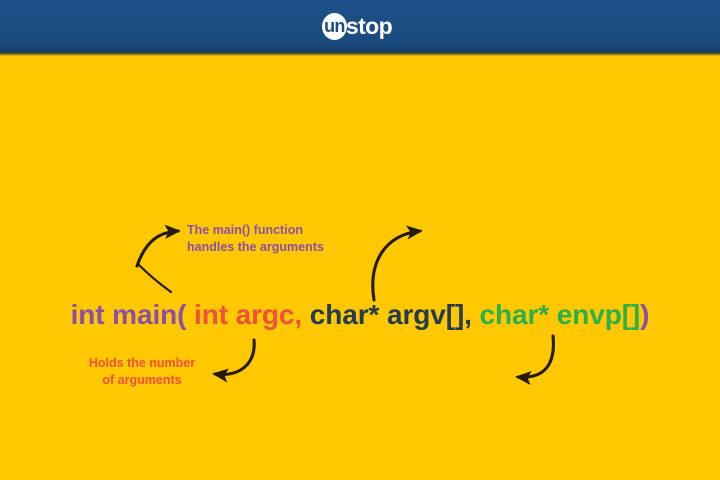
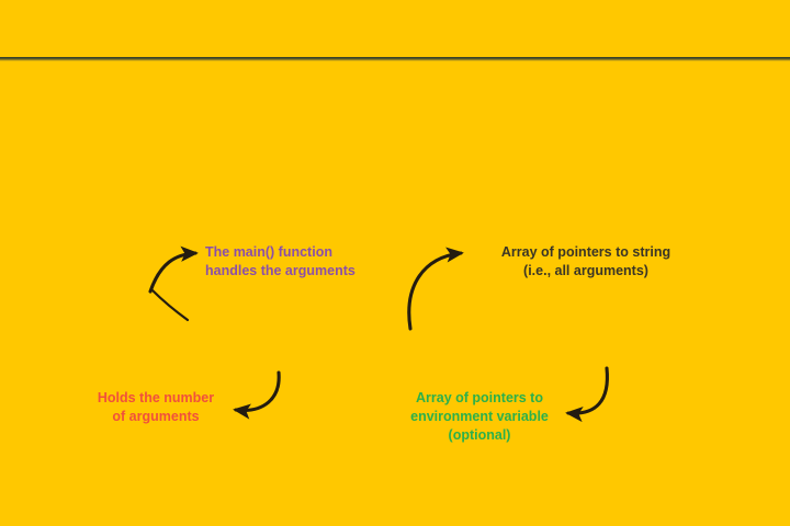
- un
- stop
- int main( int argc, char* argv[], char* envp[])
  The main() function
  handles the arguments
+ Array of pointers to string
+ (i.e., all arguments)
  Holds the number
  of arguments
+ Array of pointers to
+ environment variable
+ (optional)
